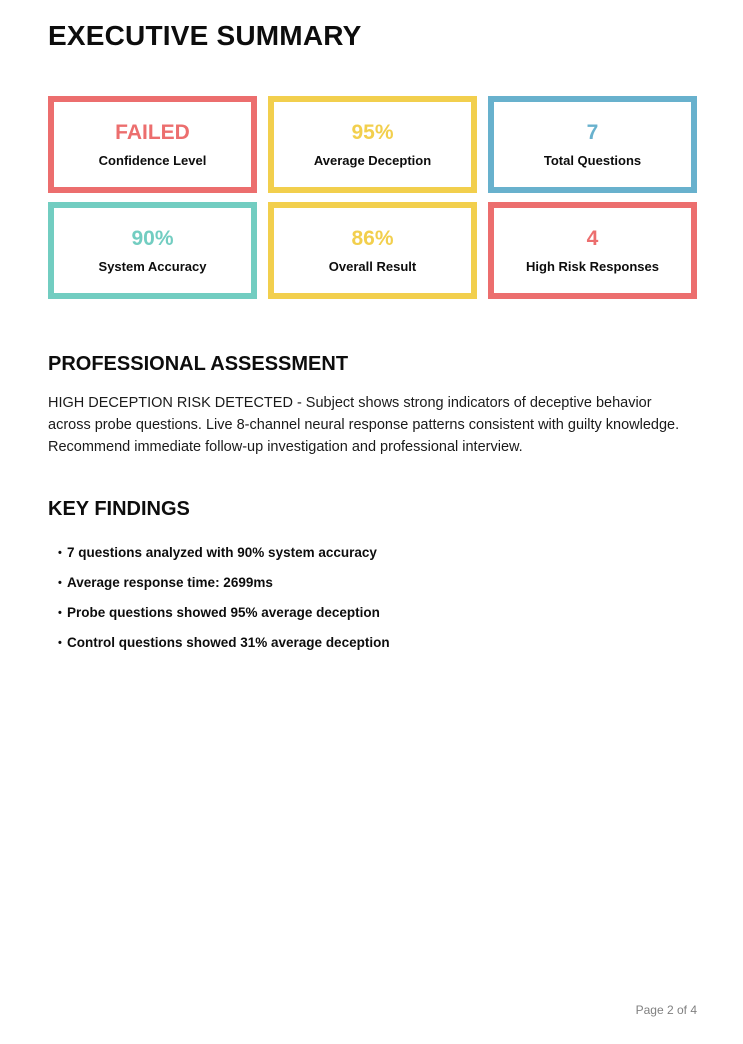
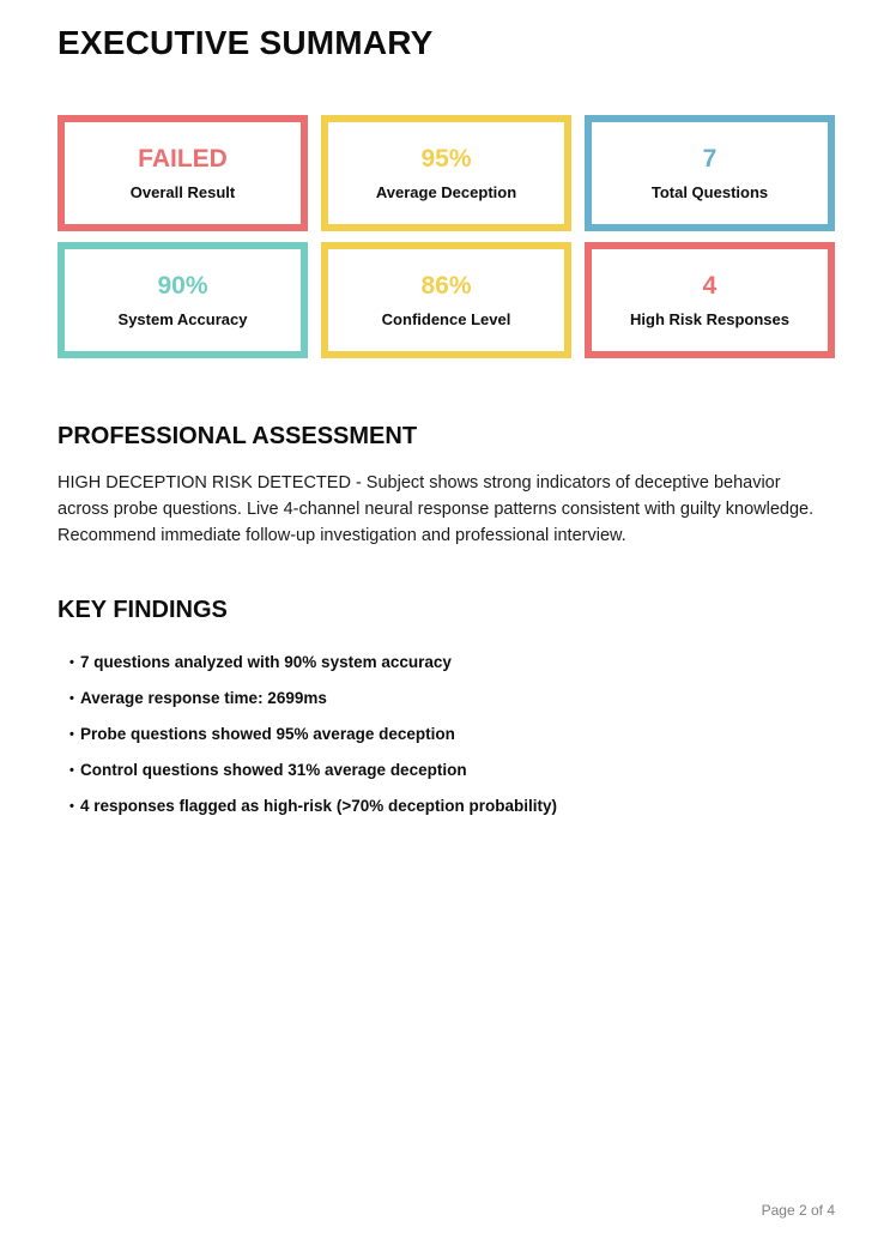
  EXECUTIVE SUMMARY
  FAILED
- Confidence Level
+ Overall Result
  95%
  Average Deception
  7
  Total Questions
  90%
  System Accuracy
  86%
- Overall Result
+ Confidence Level
  4
  High Risk Responses
  PROFESSIONAL ASSESSMENT
- HIGH DECEPTION RISK DETECTED - Subject shows strong indicators of deceptive behavior across probe questions. Live 8-channel neural response patterns consistent with guilty knowledge. Recommend immediate follow-up investigation and professional interview.
+ HIGH DECEPTION RISK DETECTED - Subject shows strong indicators of deceptive behavior across probe questions. Live 4-channel neural response patterns consistent with guilty knowledge. Recommend immediate follow-up investigation and professional interview.
  KEY FINDINGS
  • 7 questions analyzed with 90% system accuracy
  • Average response time: 2699ms
  • Probe questions showed 95% average deception
  • Control questions showed 31% average deception
+ • 4 responses flagged as high-risk (>70% deception probability)
  Page 2 of 4
